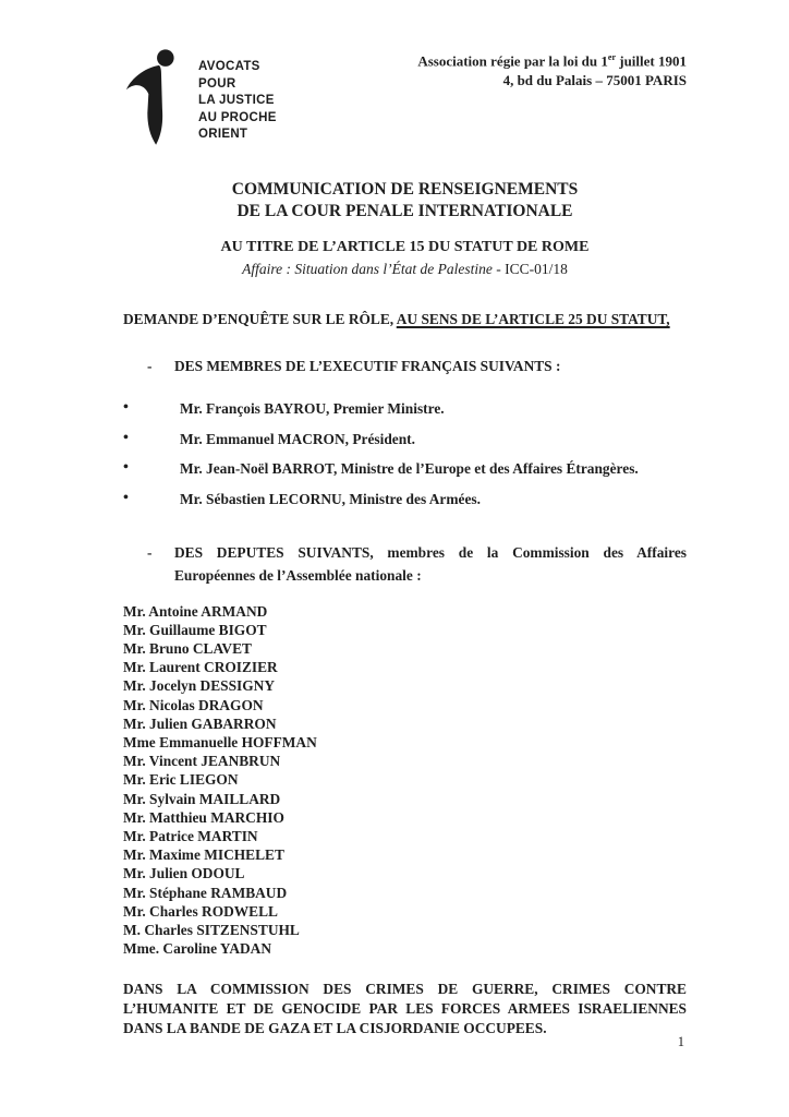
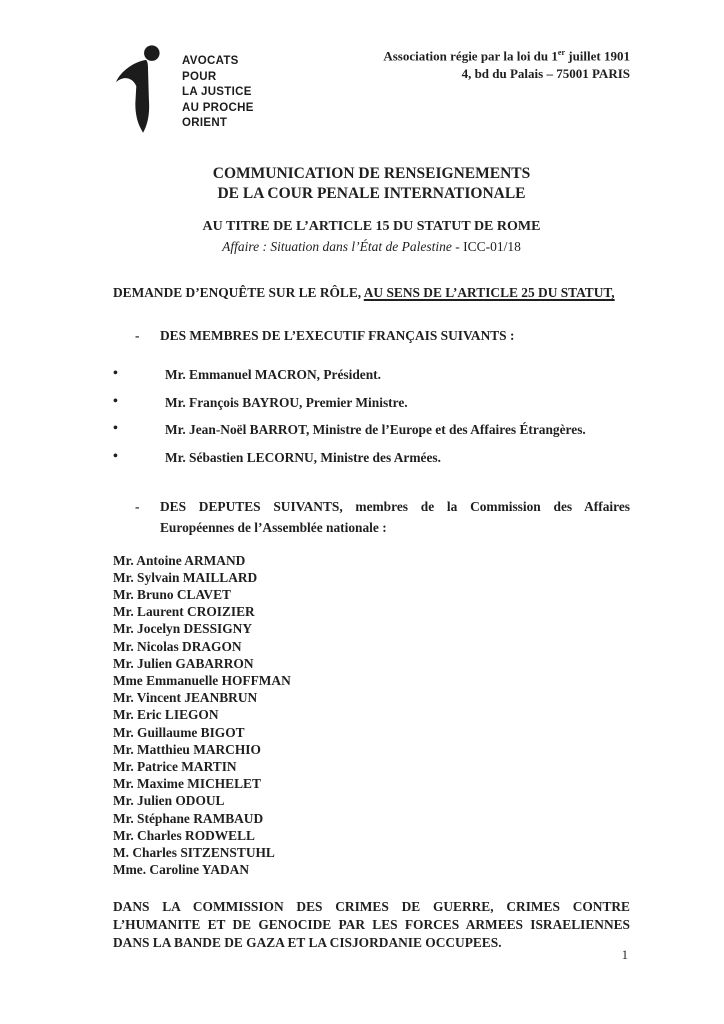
  AVOCATS
  POUR
  LA JUSTICE
  AU PROCHE
  ORIENT
  Association régie par la loi du 1er juillet 1901
  4, bd du Palais – 75001 PARIS
  COMMUNICATION DE RENSEIGNEMENTS
  DE LA COUR PENALE INTERNATIONALE
  AU TITRE DE L’ARTICLE 15 DU STATUT DE ROME
  Affaire : Situation dans l’État de Palestine - ICC-01/18
  DEMANDE D’ENQUÊTE SUR LE RÔLE, AU SENS DE L’ARTICLE 25 DU STATUT,
  -
  DES MEMBRES DE L’EXECUTIF FRANÇAIS SUIVANTS :
  •
- Mr. François BAYROU, Premier Ministre.
+ Mr. Emmanuel MACRON, Président.
  •
- Mr. Emmanuel MACRON, Président.
+ Mr. François BAYROU, Premier Ministre.
  •
  Mr. Jean-Noël BARROT, Ministre de l’Europe et des Affaires Étrangères.
  •
  Mr. Sébastien LECORNU, Ministre des Armées.
  -
  DES DEPUTES SUIVANTS, membres de la Commission des Affaires Européennes de l’Assemblée nationale :
  Mr. Antoine ARMAND
- Mr. Guillaume BIGOT
+ Mr. Sylvain MAILLARD
  Mr. Bruno CLAVET
  Mr. Laurent CROIZIER
  Mr. Jocelyn DESSIGNY
  Mr. Nicolas DRAGON
  Mr. Julien GABARRON
  Mme Emmanuelle HOFFMAN
  Mr. Vincent JEANBRUN
  Mr. Eric LIEGON
- Mr. Sylvain MAILLARD
+ Mr. Guillaume BIGOT
  Mr. Matthieu MARCHIO
  Mr. Patrice MARTIN
  Mr. Maxime MICHELET
  Mr. Julien ODOUL
  Mr. Stéphane RAMBAUD
  Mr. Charles RODWELL
  M. Charles SITZENSTUHL
  Mme. Caroline YADAN
  DANS LA COMMISSION DES CRIMES DE GUERRE, CRIMES CONTRE L’HUMANITE ET DE GENOCIDE PAR LES FORCES ARMEES ISRAELIENNES DANS LA BANDE DE GAZA ET LA CISJORDANIE OCCUPEES.
  1
